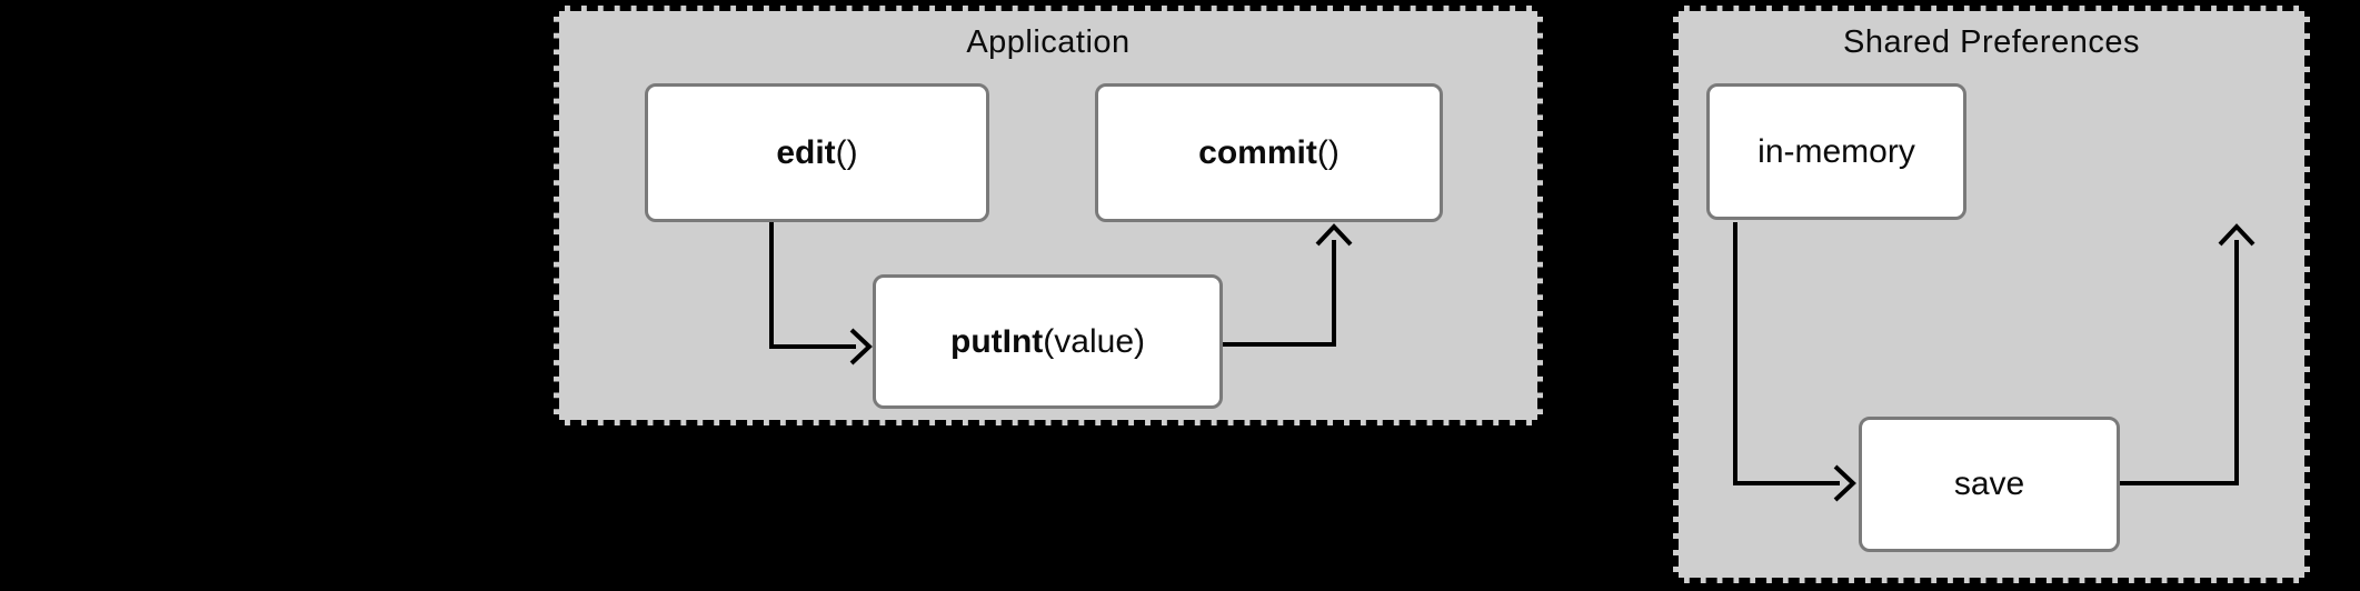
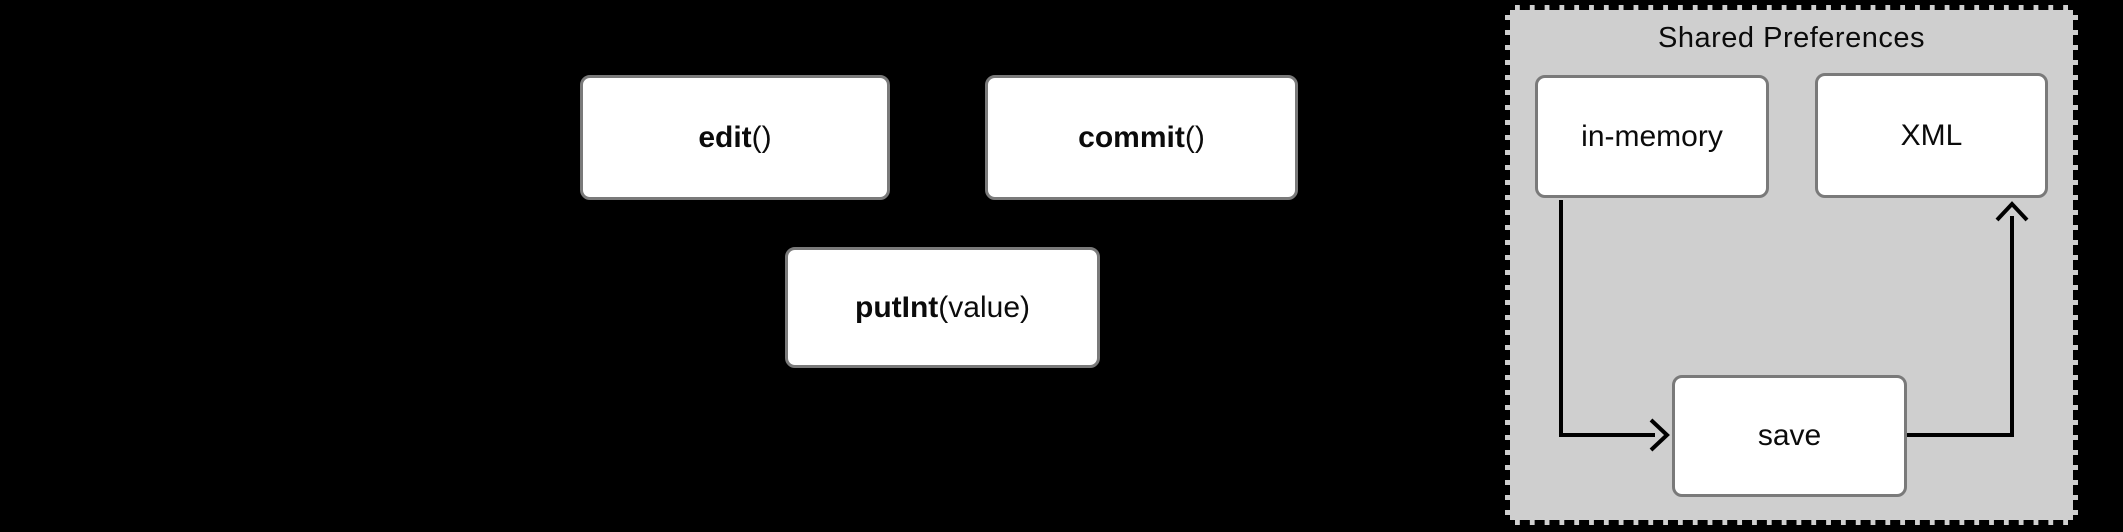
- Application
  Shared Preferences
  edit
  ()
  commit
  ()
  putInt
  (value)
  in-memory
+ XML
  save
